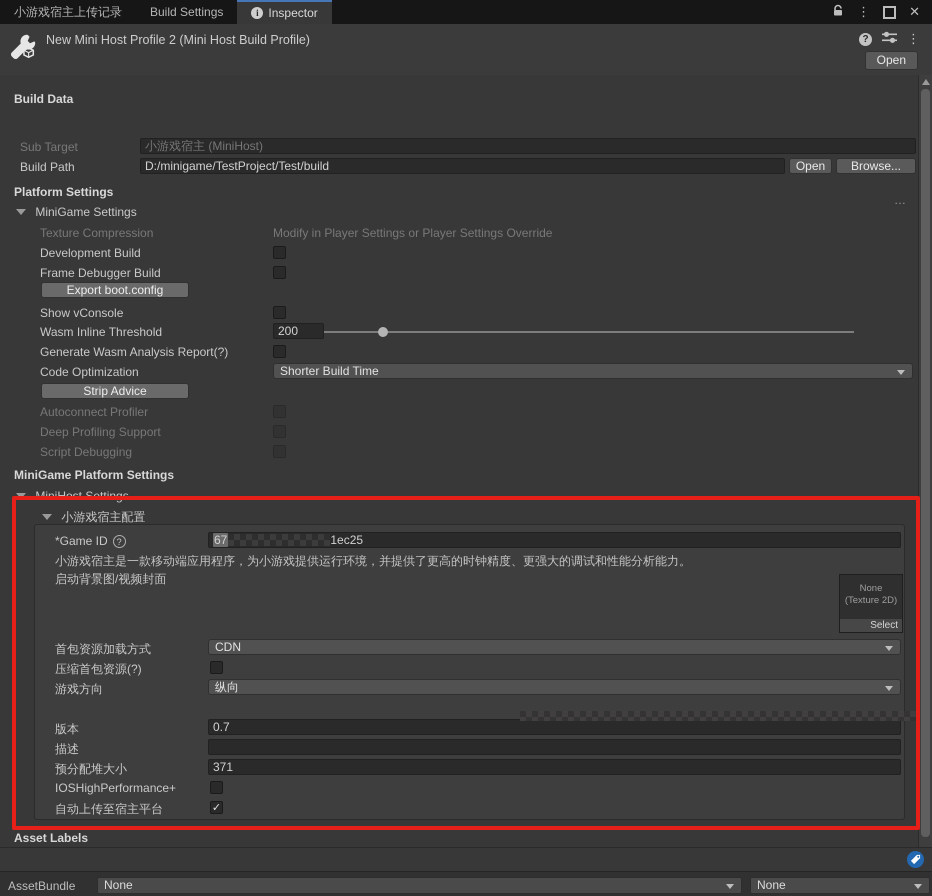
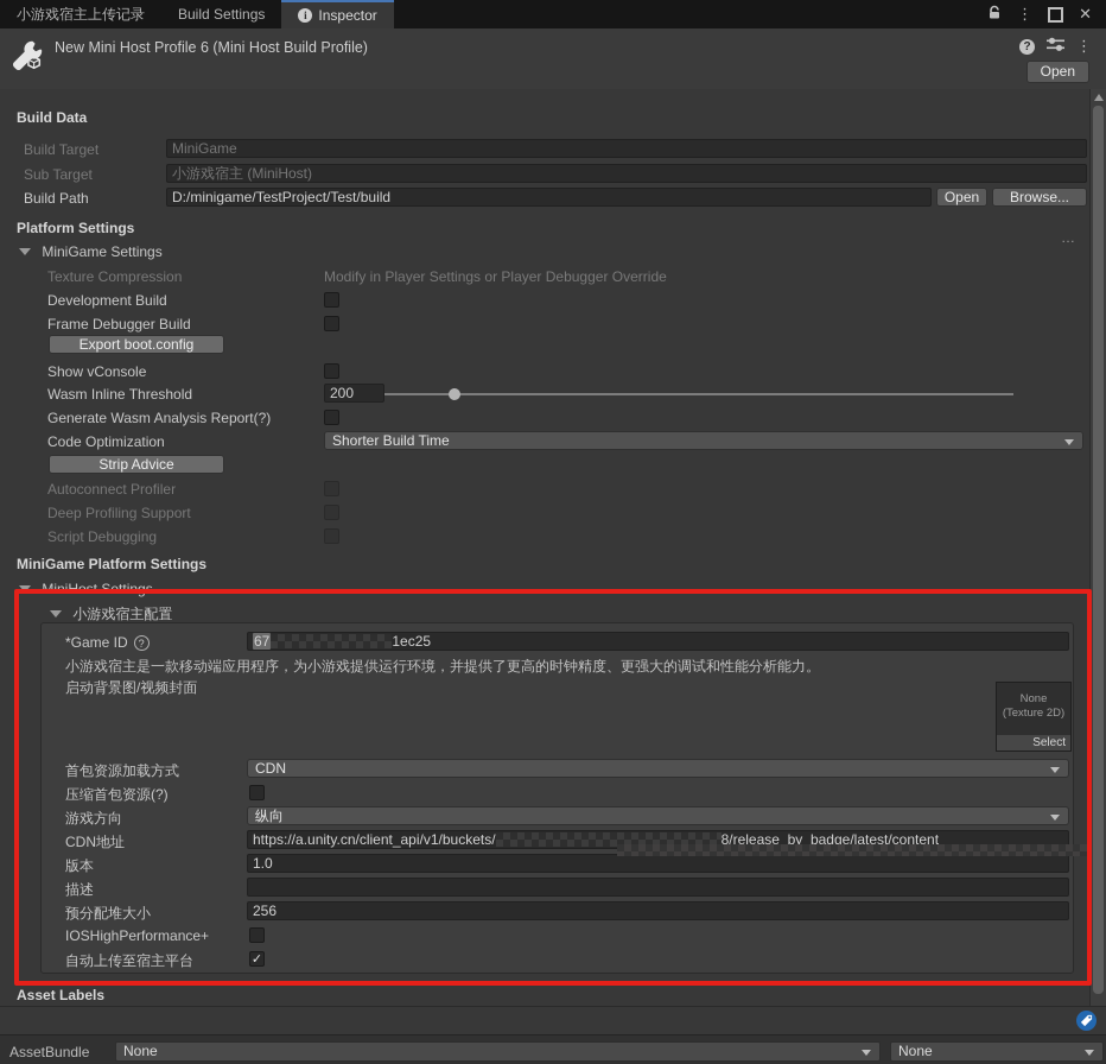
  小游戏宿主上传记录
  Build Settings
  i
  Inspector
  ⋮
  ✕
- New Mini Host Profile 2 (Mini Host Build Profile)
+ New Mini Host Profile 6 (Mini Host Build Profile)
  ?
  ⋮
  Open
  Build Data
+ Build Target
+ MiniGame
  Sub Target
  小游戏宿主 (MiniHost)
  Build Path
  D:/minigame/TestProject/Test/build
  Open
  Browse...
  Platform Settings
  …
  MiniGame Settings
  Texture Compression
- Modify in Player Settings or Player Settings Override
+ Modify in Player Settings or Player Debugger Override
  Development Build
  Frame Debugger Build
  Export boot.config
  Show vConsole
  Wasm Inline Threshold
  200
  Generate Wasm Analysis Report(?)
  Code Optimization
  Shorter Build Time
  Strip Advice
  Autoconnect Profiler
  Deep Profiling Support
  Script Debugging
  MiniGame Platform Settings
  MiniHost Settings
  小游戏宿主配置
  *Game ID
  ?
  67 1ec25
  小游戏宿主是一款移动端应用程序，为小游戏提供运行环境，并提供了更高的时钟精度、更强大的调试和性能分析能力。
  启动背景图/视频封面
  None
  (Texture 2D)
  Select
  首包资源加载方式
  CDN
  压缩首包资源(?)
  游戏方向
  纵向
+ CDN地址
+ https://a.unity.cn/client_api/v1/buckets/ 8/release_by_badge/latest/content
  版本
- 0.7
+ 1.0
  描述
  预分配堆大小
- 371
+ 256
  IOSHighPerformance+
  自动上传至宿主平台
  ✓
  Asset Labels
  AssetBundle
  None
  None
